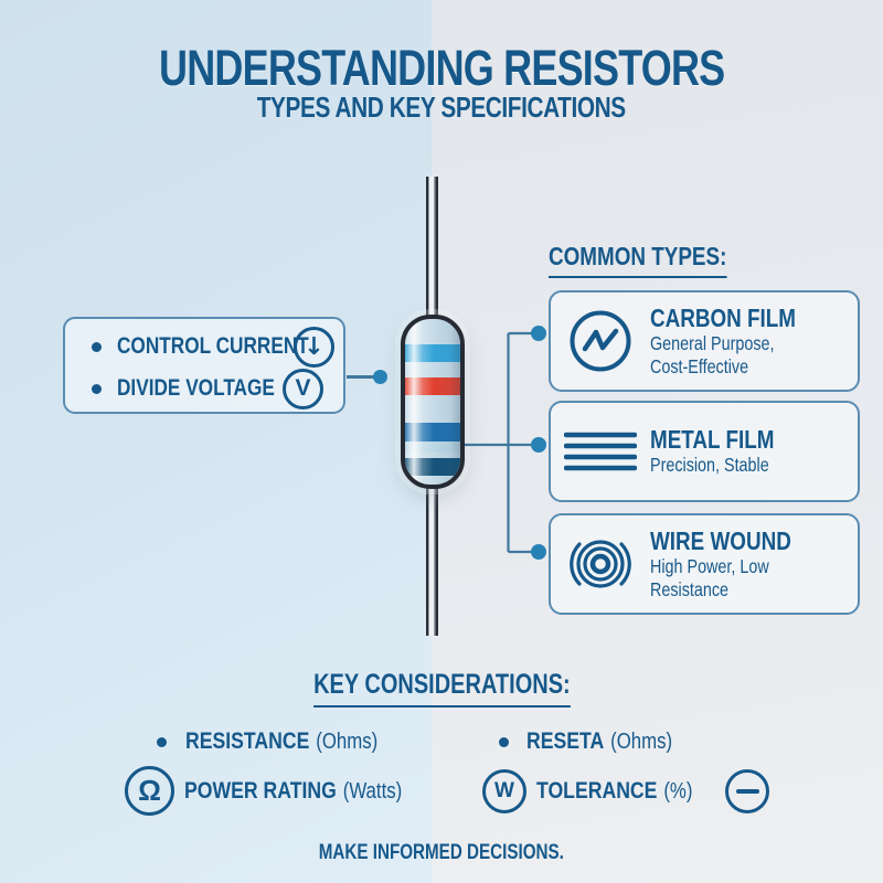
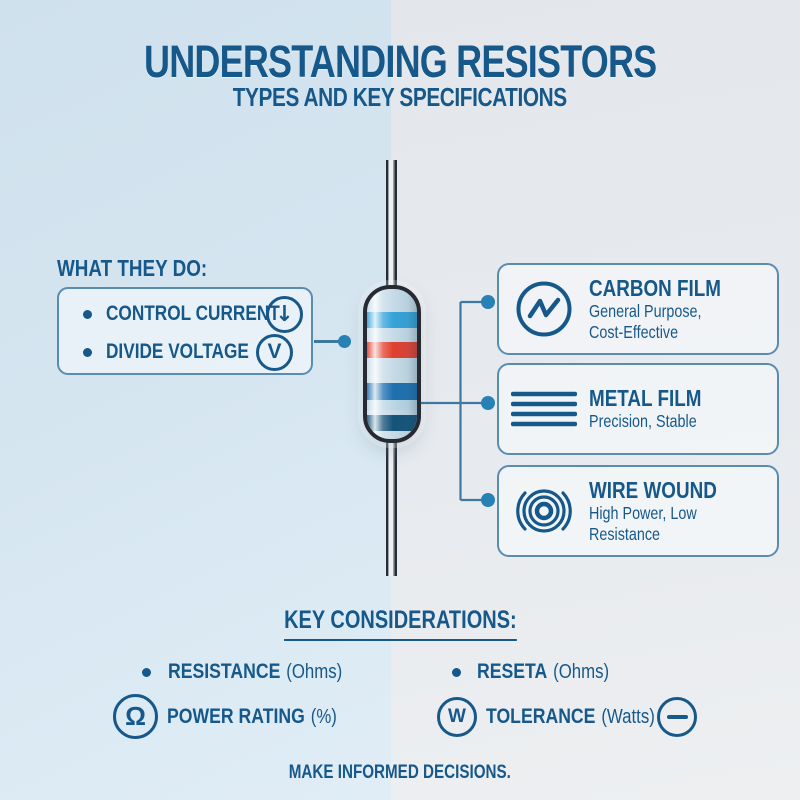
  UNDERSTANDING RESISTORS
  TYPES AND KEY SPECIFICATIONS
+ WHAT THEY DO:
  CONTROL CURRENT
  ↓
  DIVIDE VOLTAGE
  V
- COMMON TYPES:
  CARBON FILM
  General Purpose,
  Cost-Effective
  METAL FILM
  Precision, Stable
  WIRE WOUND
  High Power, Low Resistance
  KEY CONSIDERATIONS:
  RESISTANCE
  (Ohms)
  RESETA
  (Ohms)
  Ω
  POWER RATING
- (Watts)
+ (%)
  W
  TOLERANCE
- (%)
+ (Watts)
  MAKE INFORMED DECISIONS.
